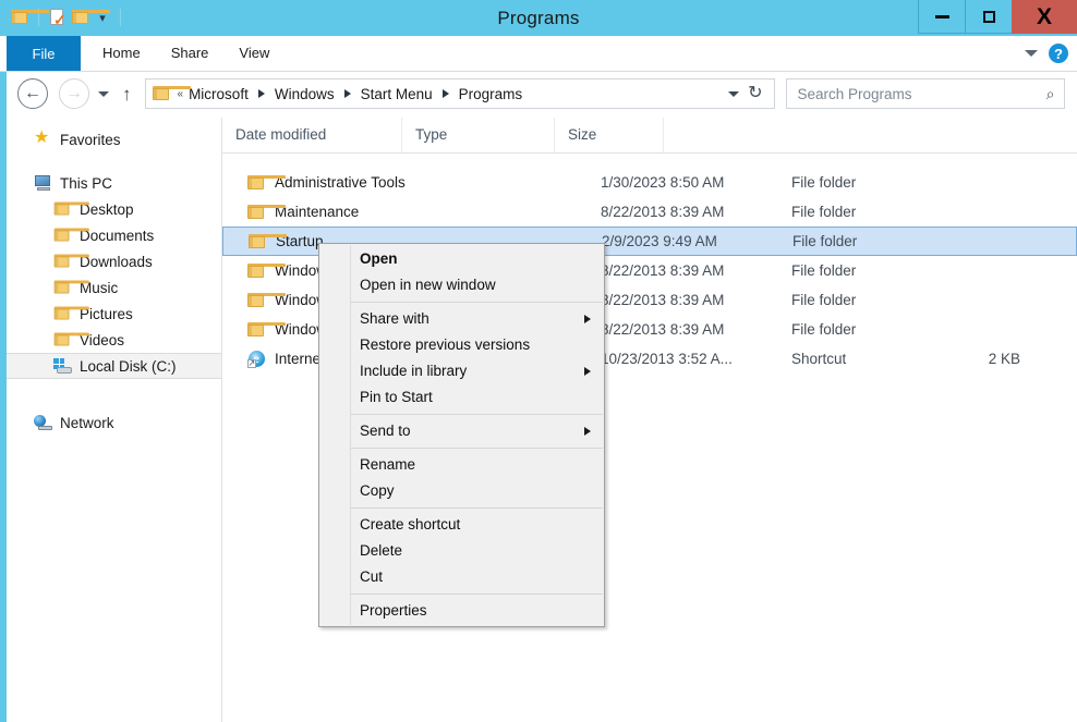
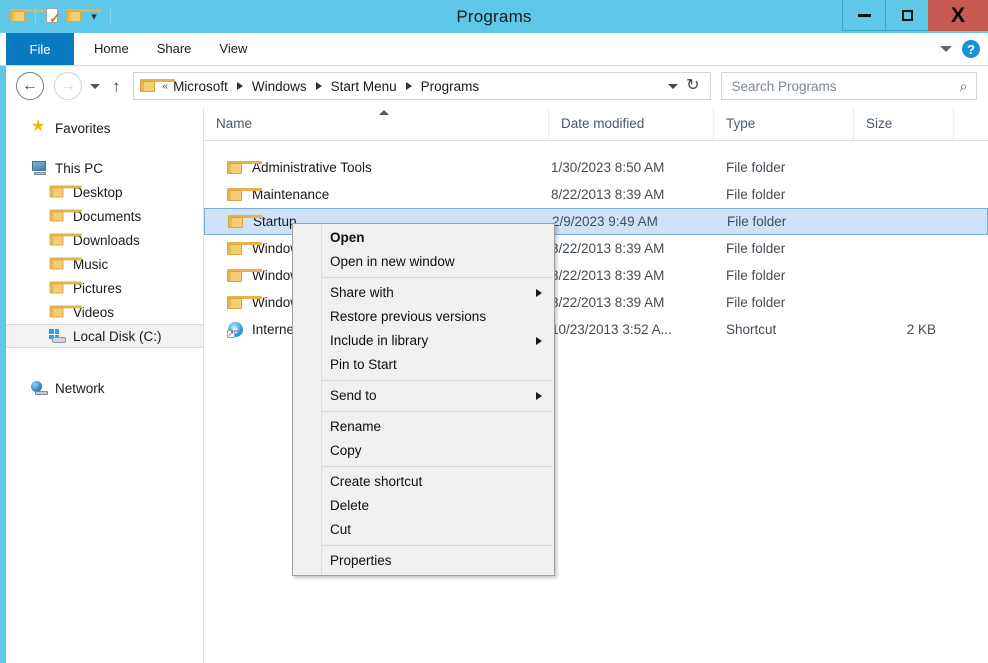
  ✓
  ▾
  Programs
  X
  File
  Home
  Share
  View
  ?
  ←
  →
  ↑
  «
  Microsoft
  Windows
  Start Menu
  Programs
  ↻
  Search Programs
  ⌕
  ★
  Favorites
  This PC
  Desktop
  Documents
  Downloads
  Music
  Pictures
  Videos
  Local Disk (C:)
  Network
+ Name
  Date modified
  Type
  Size
  Administrative Tools
  1/30/2023 8:50 AM
  File folder
  Maintenance
  8/22/2013 8:39 AM
  File folder
  Startup
  2/9/2023 9:49 AM
  File folder
  /22/2013 8:39 AM
  File folder
  /22/2013 8:39 AM
  File folder
  /22/2013 8:39 AM
  File folder
  e
  ↗
  0/23/2013 3:52 A...
  Shortcut
  2 KB
  Open
  Open in new window
  Share with
  Restore previous versions
  Include in library
  Pin to Start
  Send to
  Rename
  Copy
  Create shortcut
  Delete
  Cut
  Properties
